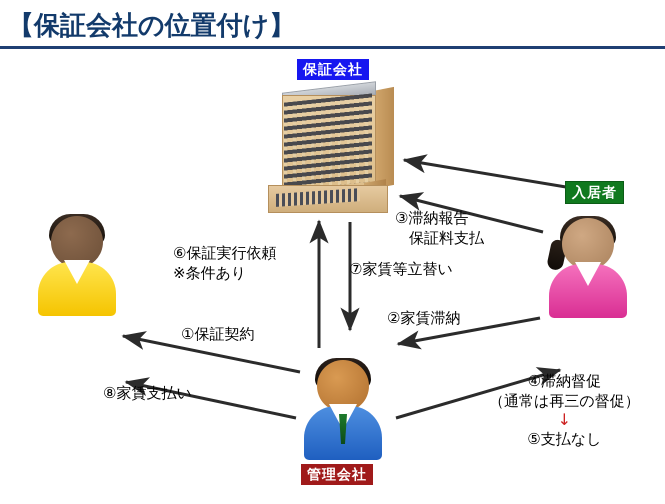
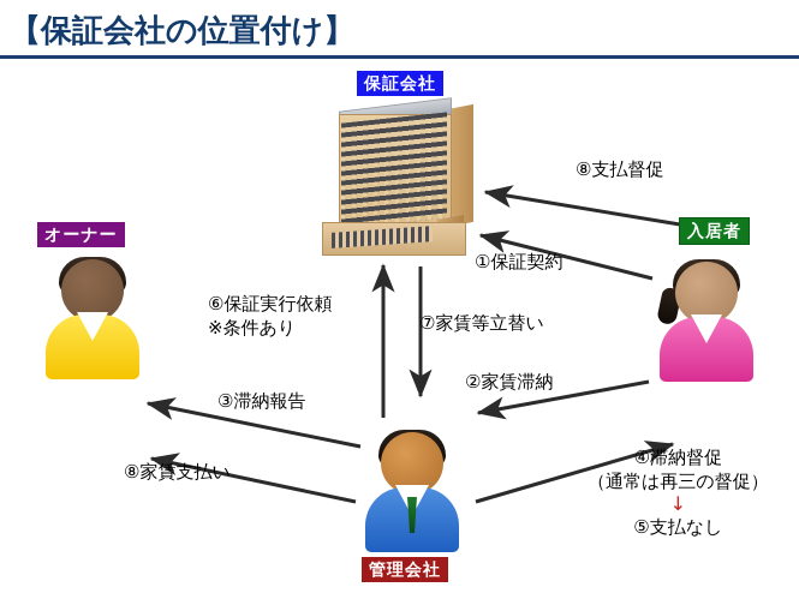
  【保証会社の位置付け】
  保証会社
+ オーナー
  入居者
  管理会社
+ ⑧支払督促
- ③滞納報告
+ ①保証契約
- 保証料支払
  ⑥保証実行依頼
  ※条件あり
  ⑦家賃等立替い
- ①保証契約
+ ③滞納報告
  ②家賃滞納
  ⑧家賃支払い
  ④滞納督促
  （通常は再三の督促）
  ↓
  ⑤支払なし
